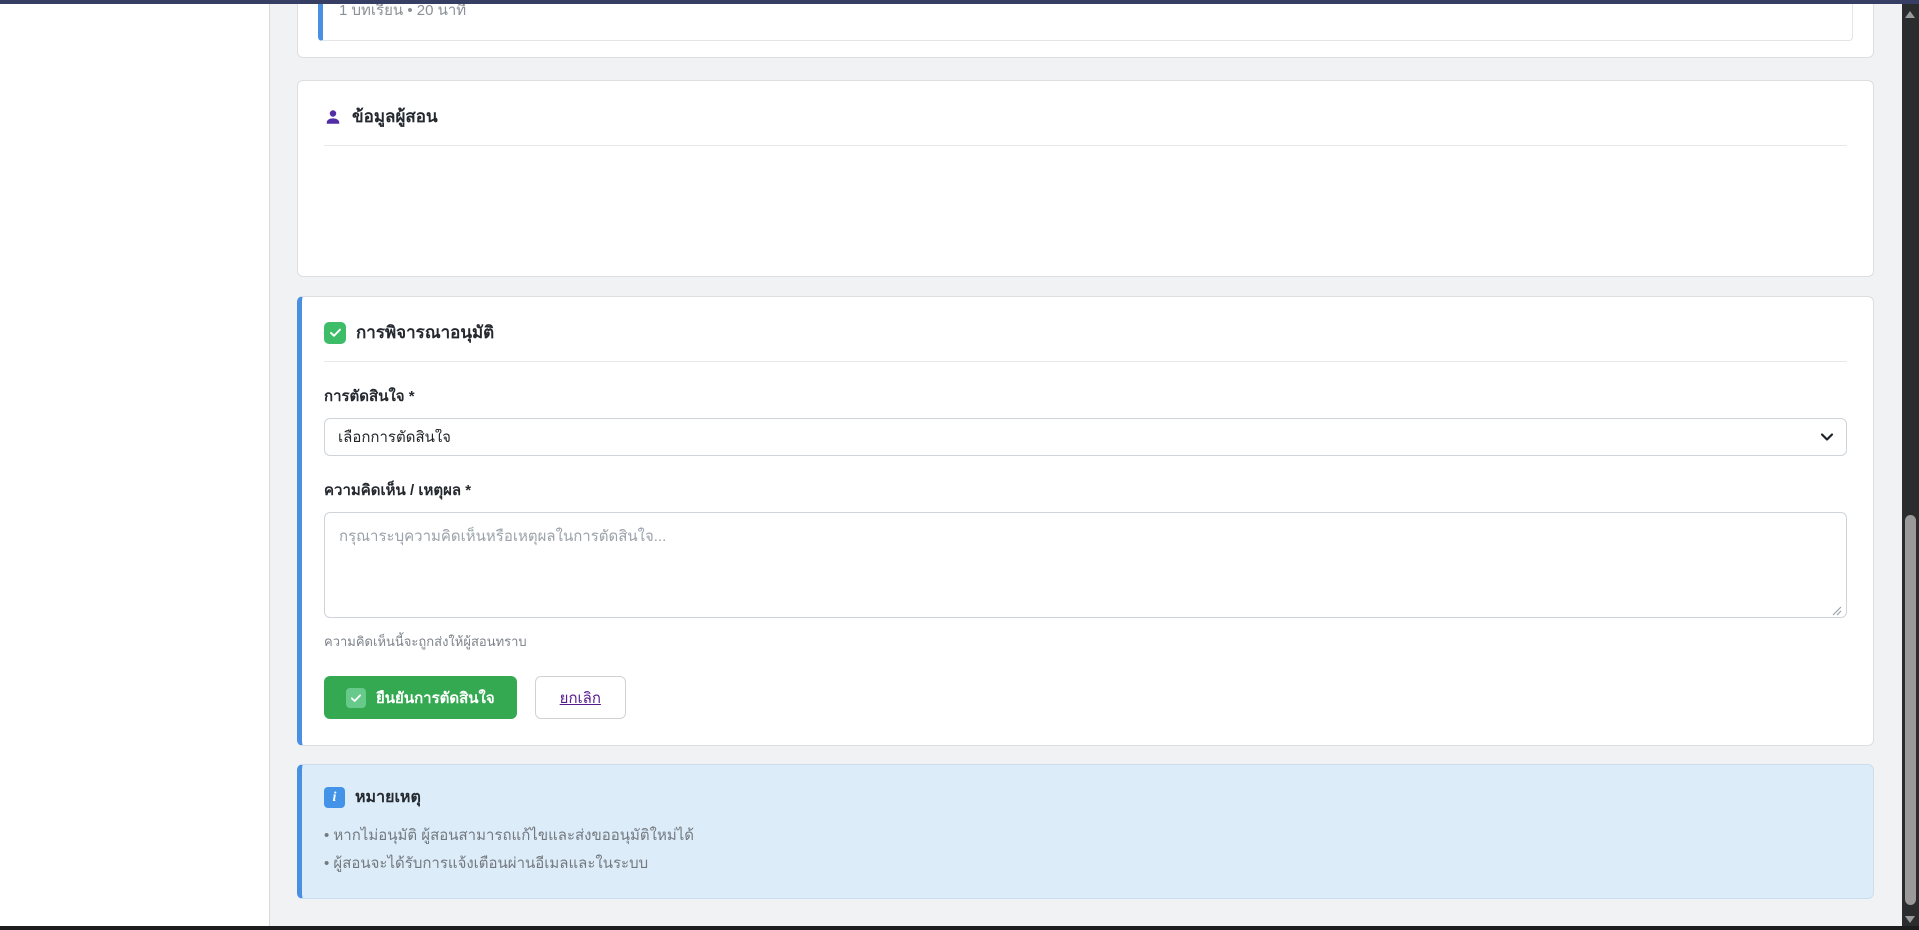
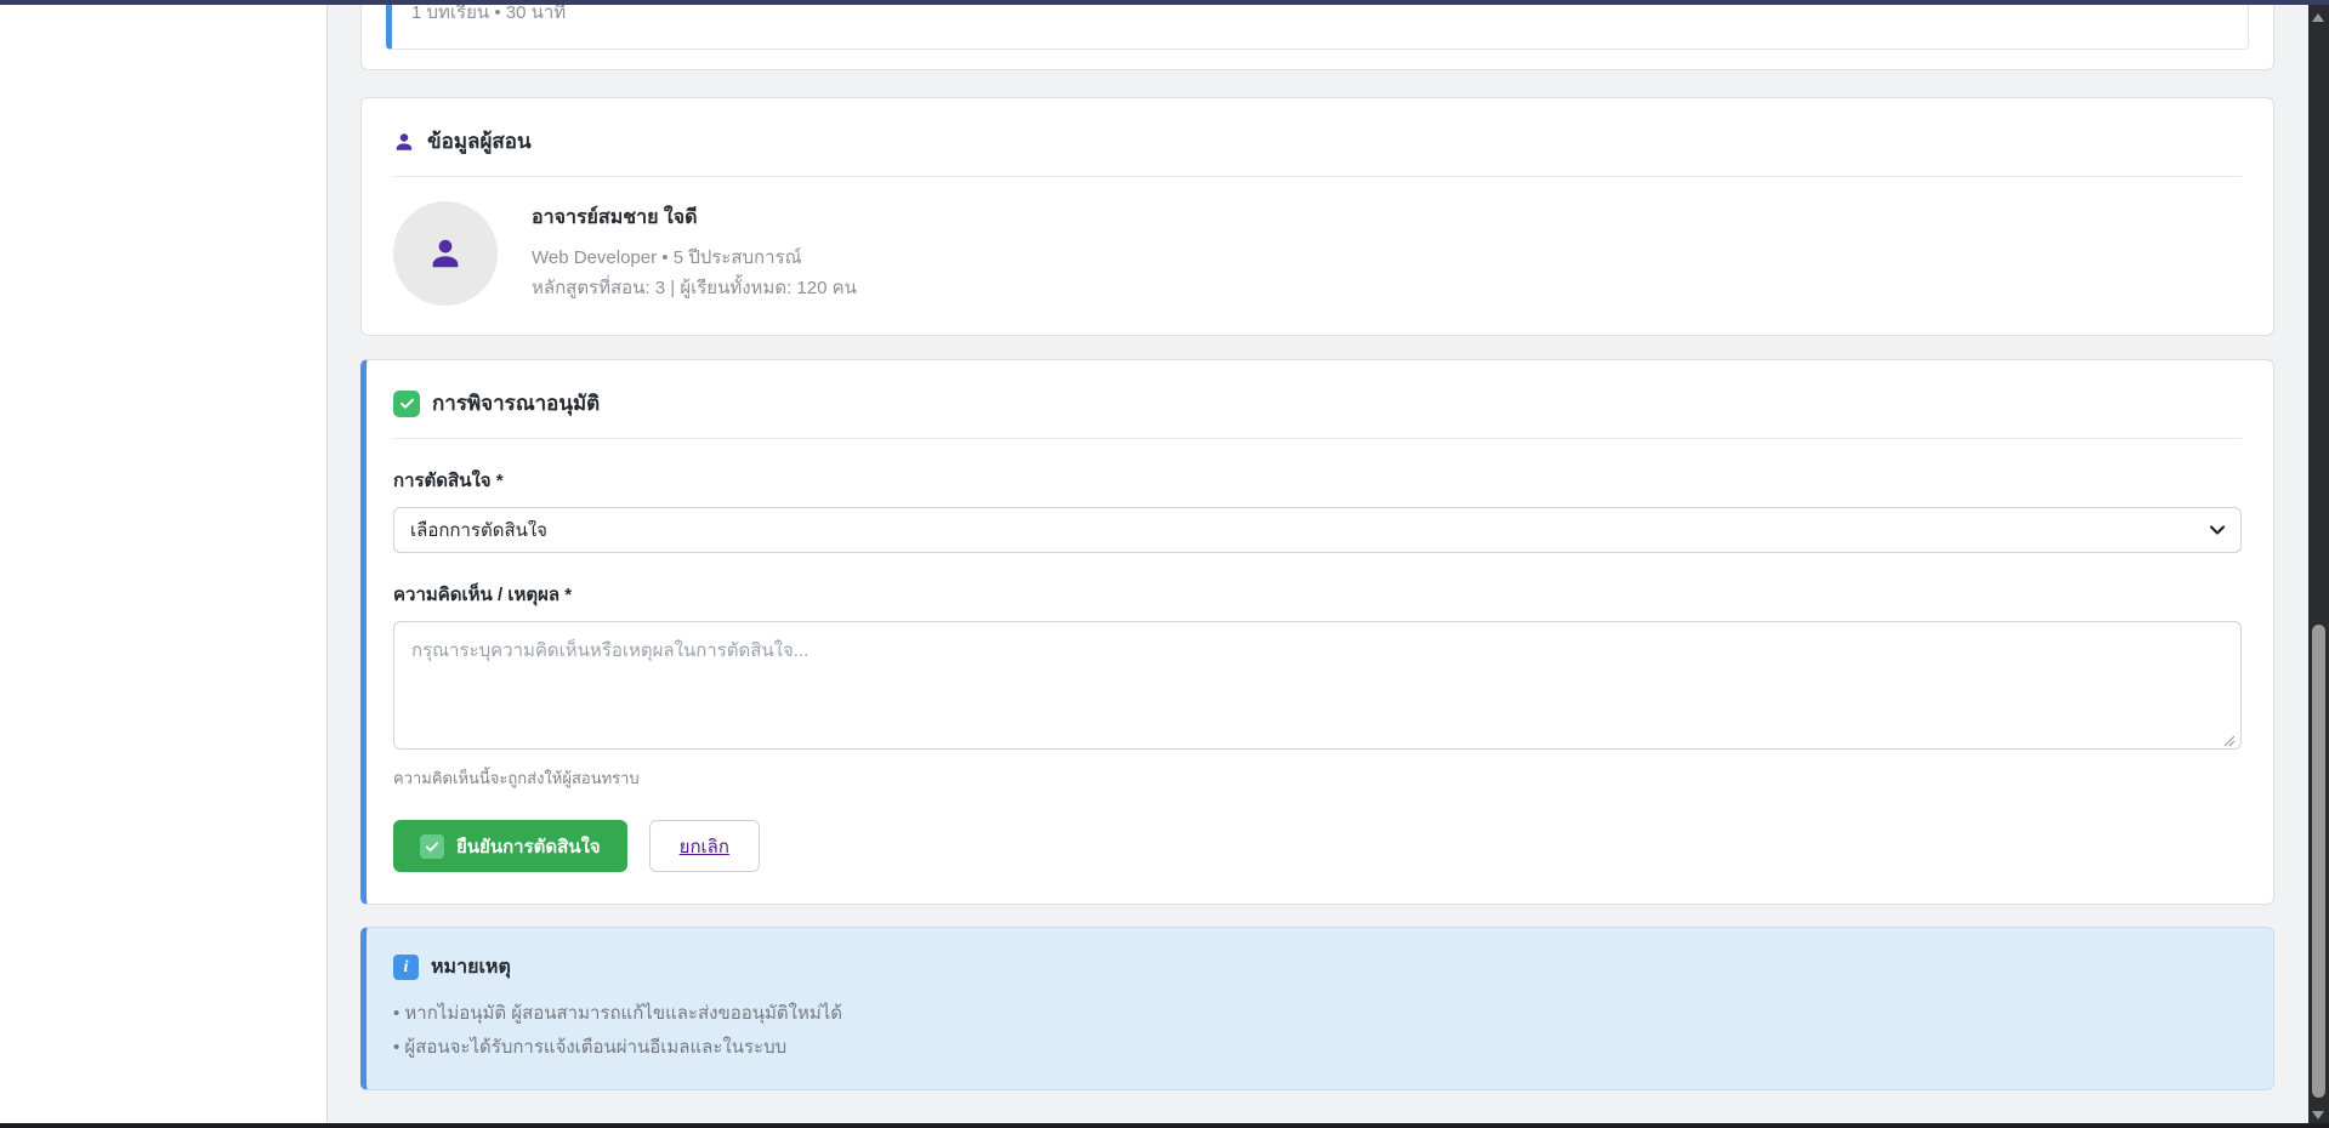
- 1 บทเรียน • 20 นาที
+ 1 บทเรียน • 30 นาที
  ข้อมูลผู้สอน
+ อาจารย์สมชาย ใจดี
+ Web Developer • 5 ปีประสบการณ์
+ หลักสูตรที่สอน: 3 | ผู้เรียนทั้งหมด: 120 คน
  การพิจารณาอนุมัติ
  การตัดสินใจ *
  เลือกการตัดสินใจ
  ความคิดเห็น / เหตุผล *
  กรุณาระบุความคิดเห็นหรือเหตุผลในการตัดสินใจ...
  ความคิดเห็นนี้จะถูกส่งให้ผู้สอนทราบ
  ยืนยันการตัดสินใจ
  ยกเลิก
  i
  หมายเหตุ
  • หากไม่อนุมัติ ผู้สอนสามารถแก้ไขและส่งขออนุมัติใหม่ได้
  • ผู้สอนจะได้รับการแจ้งเตือนผ่านอีเมลและในระบบ
